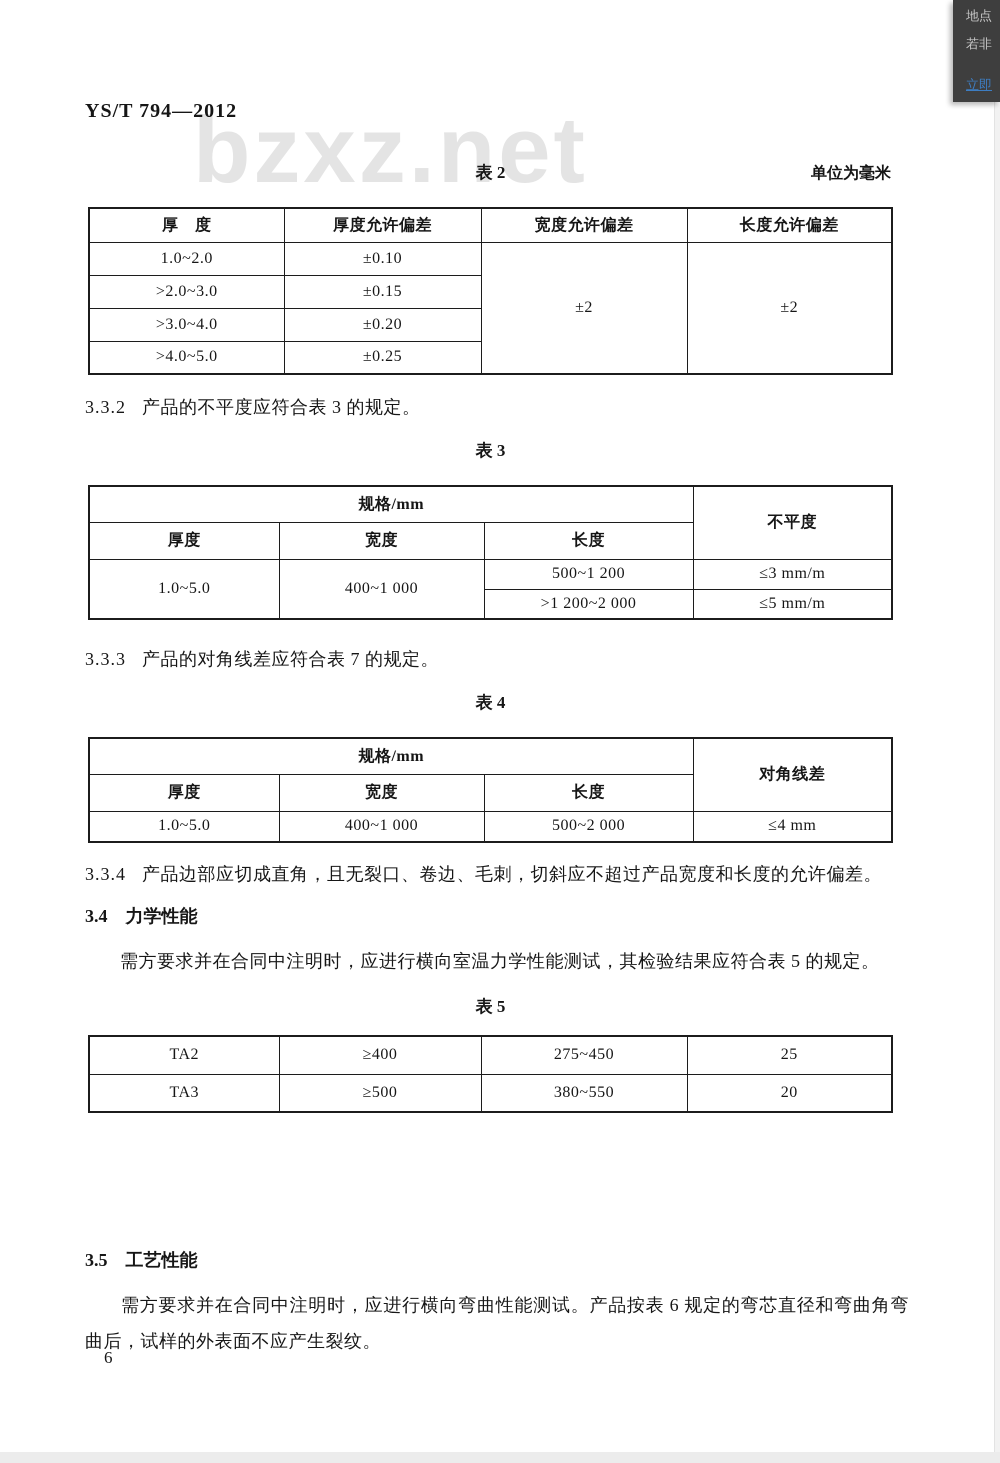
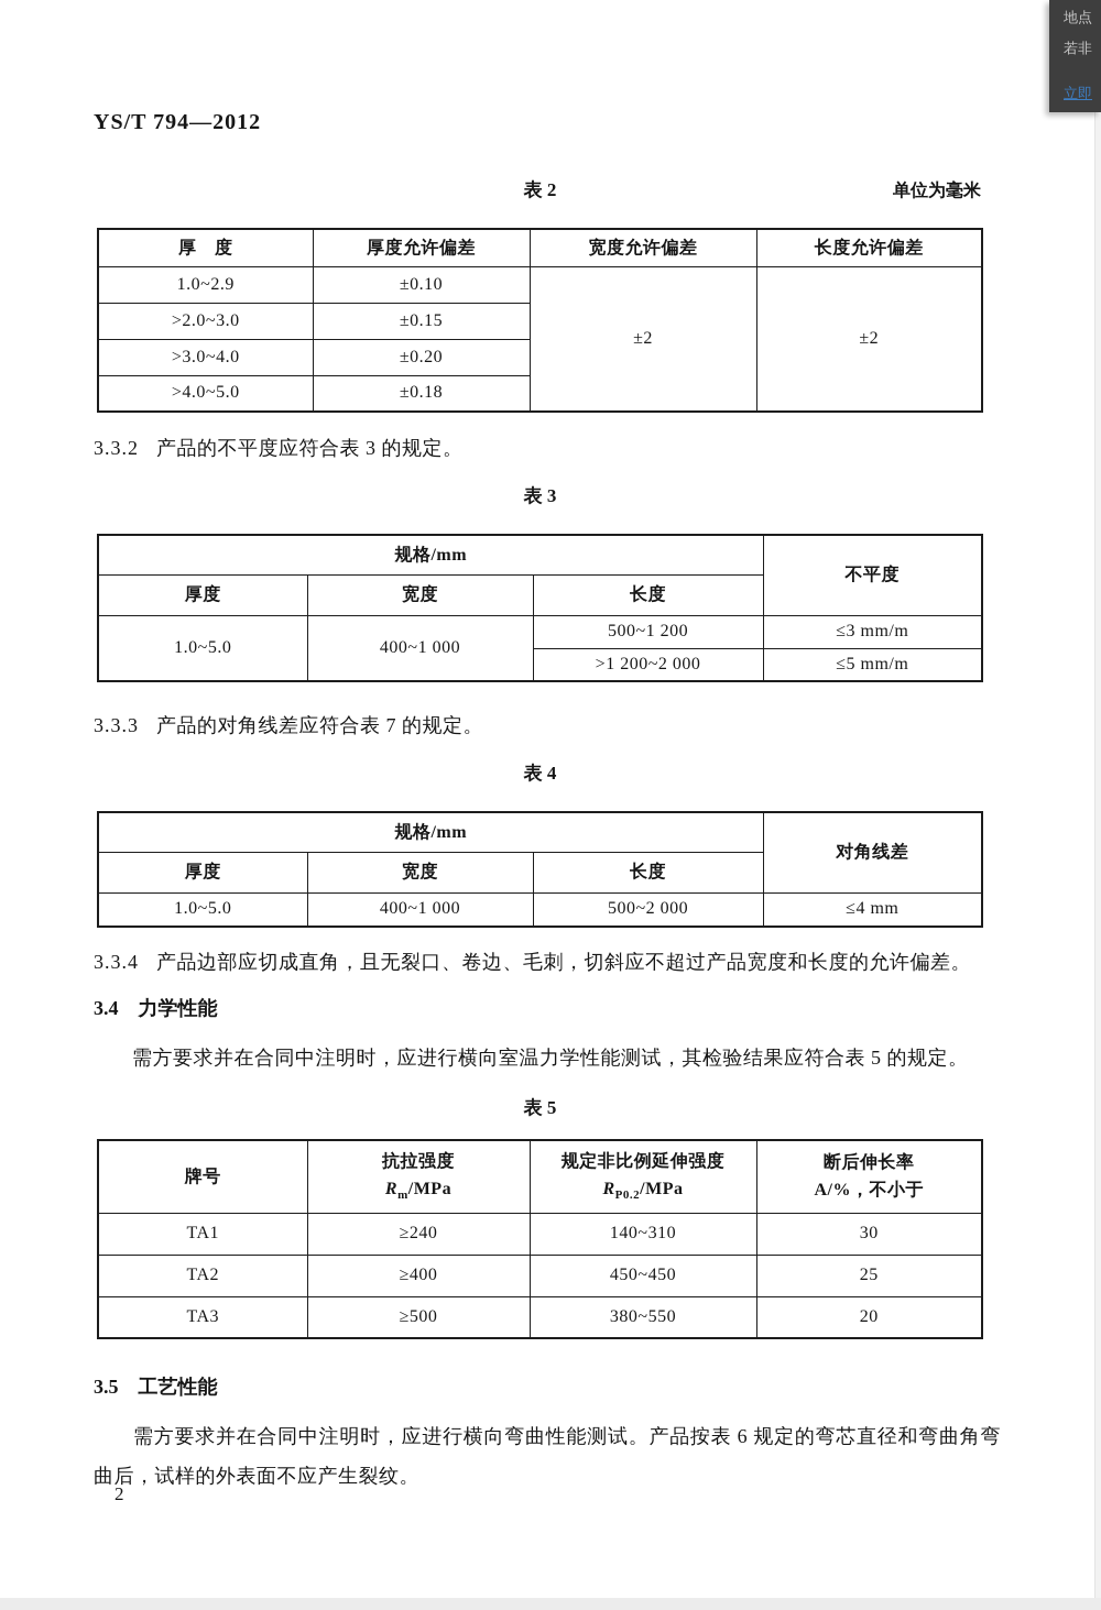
- bzxz.net
  YS/T 794—2012
  表 2
  单位为毫米
  厚 度	厚度允许偏差	宽度允许偏差	长度允许偏差
- 1.0~2.0	±0.10	±2	±2
+ 1.0~2.9	±0.10	±2	±2
  >2.0~3.0	±0.15
  >3.0~4.0	±0.20
- >4.0~5.0	±0.25
+ >4.0~5.0	±0.18
  3.3.2 产品的不平度应符合表 3 的规定。
  表 3
  规格/mm	不平度
  厚度	宽度	长度
  1.0~5.0	400~1 000	500~1 200	≤3 mm/m
  >1 200~2 000	≤5 mm/m
  3.3.3 产品的对角线差应符合表 7 的规定。
  表 4
  规格/mm	对角线差
  厚度	宽度	长度
  1.0~5.0	400~1 000	500~2 000	≤4 mm
  3.3.4 产品边部应切成直角，且无裂口、卷边、毛刺，切斜应不超过产品宽度和长度的允许偏差。
  3.4 力学性能
  需方要求并在合同中注明时，应进行横向室温力学性能测试，其检验结果应符合表 5 的规定。
  表 5
+ 牌号	抗拉强度 Rm/MPa	规定非比例延伸强度 RP0.2/MPa	断后伸长率 A/%，不小于
+ TA1	≥240	140~310	30
- TA2	≥400	275~450	25
+ TA2	≥400	450~450	25
  TA3	≥500	380~550	20
  3.5 工艺性能
  需方要求并在合同中注明时，应进行横向弯曲性能测试。产品按表 6 规定的弯芯直径和弯曲角弯曲后，试样的外表面不应产生裂纹。
- 6
+ 2
  地点
  若非
  立即
